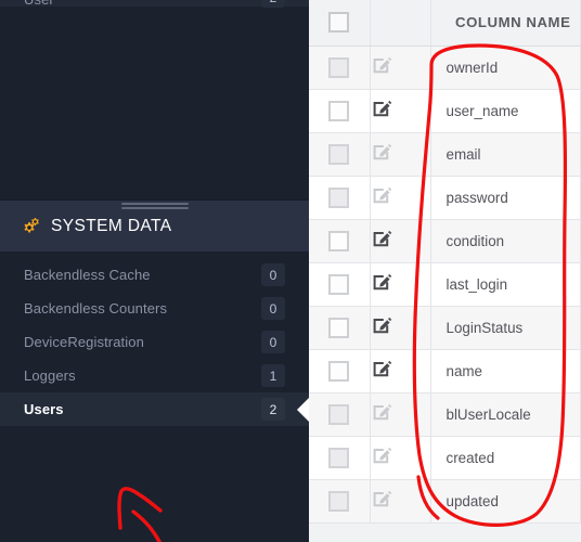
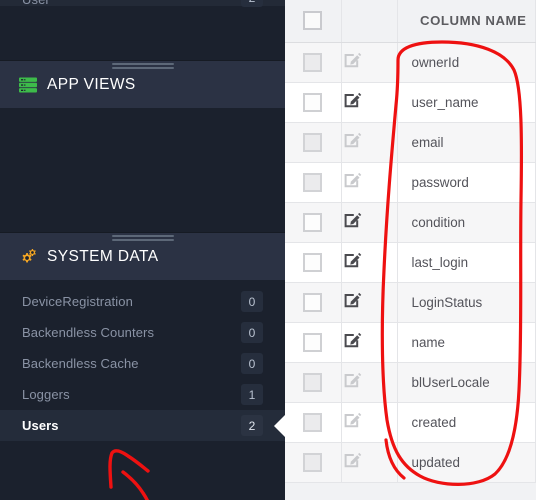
+ APP VIEWS
  SYSTEM DATA
- Backendless Cache
+ DeviceRegistration
  0
  Backendless Counters
  0
- DeviceRegistration
+ Backendless Cache
  0
  Loggers
  1
  Users
  2
  		COLUMN NAME
  		ownerId
  		user_name
  		email
  		password
  		condition
  		last_login
  		LoginStatus
  		name
  		blUserLocale
  		created
  		updated
